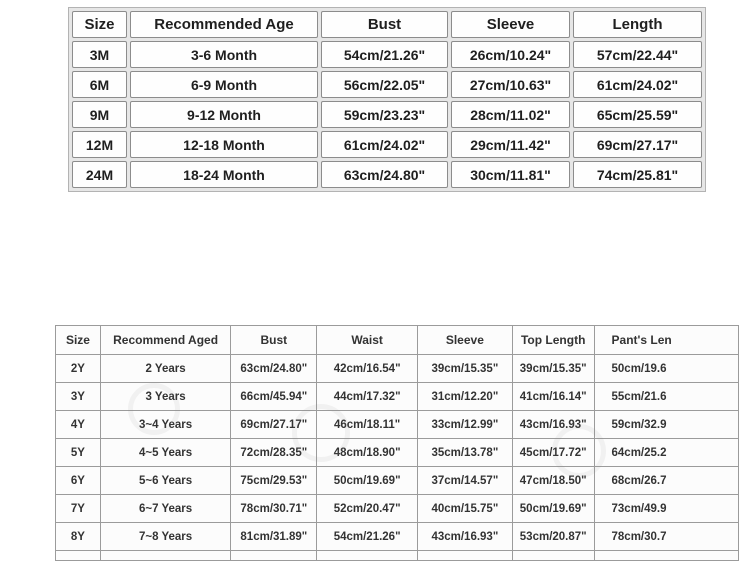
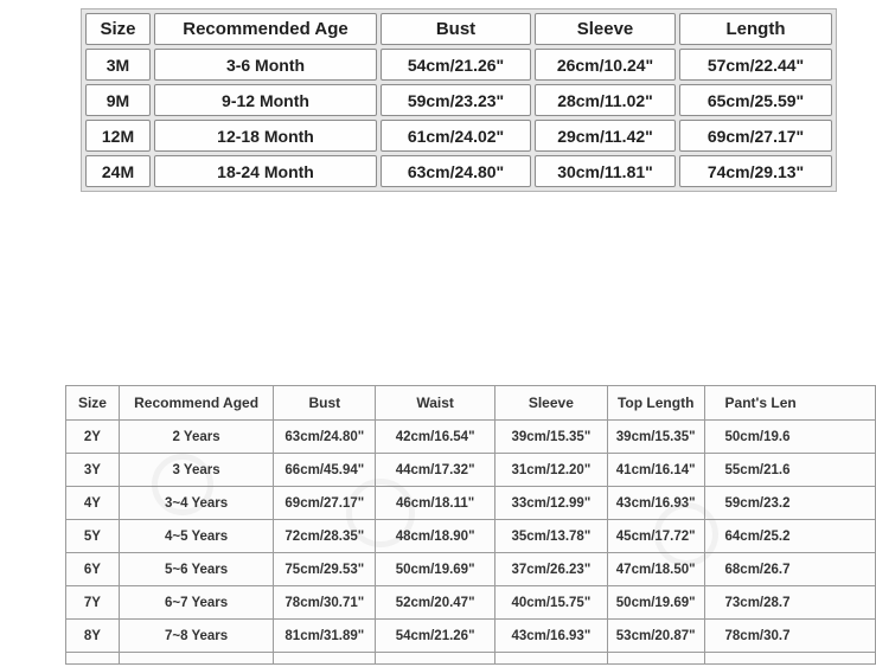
  Size	Recommended Age	Bust	Sleeve	Length
  3M	3-6 Month	54cm/21.26"	26cm/10.24"	57cm/22.44"
- 6M	6-9 Month	56cm/22.05"	27cm/10.63"	61cm/24.02"
  9M	9-12 Month	59cm/23.23"	28cm/11.02"	65cm/25.59"
  12M	12-18 Month	61cm/24.02"	29cm/11.42"	69cm/27.17"
- 24M	18-24 Month	63cm/24.80"	30cm/11.81"	74cm/25.81"
+ 24M	18-24 Month	63cm/24.80"	30cm/11.81"	74cm/29.13"
  Size	Recommend Aged	Bust	Waist	Sleeve	Top Length	Pant's Len
  2Y	2 Years	63cm/24.80"	42cm/16.54"	39cm/15.35"	39cm/15.35"	50cm/19.6
  3Y	3 Years	66cm/45.94"	44cm/17.32"	31cm/12.20"	41cm/16.14"	55cm/21.6
- 4Y	3~4 Years	69cm/27.17"	46cm/18.11"	33cm/12.99"	43cm/16.93"	59cm/32.9
+ 4Y	3~4 Years	69cm/27.17"	46cm/18.11"	33cm/12.99"	43cm/16.93"	59cm/23.2
  5Y	4~5 Years	72cm/28.35"	48cm/18.90"	35cm/13.78"	45cm/17.72"	64cm/25.2
- 6Y	5~6 Years	75cm/29.53"	50cm/19.69"	37cm/14.57"	47cm/18.50"	68cm/26.7
+ 6Y	5~6 Years	75cm/29.53"	50cm/19.69"	37cm/26.23"	47cm/18.50"	68cm/26.7
- 7Y	6~7 Years	78cm/30.71"	52cm/20.47"	40cm/15.75"	50cm/19.69"	73cm/49.9
+ 7Y	6~7 Years	78cm/30.71"	52cm/20.47"	40cm/15.75"	50cm/19.69"	73cm/28.7
  8Y	7~8 Years	81cm/31.89"	54cm/21.26"	43cm/16.93"	53cm/20.87"	78cm/30.7
